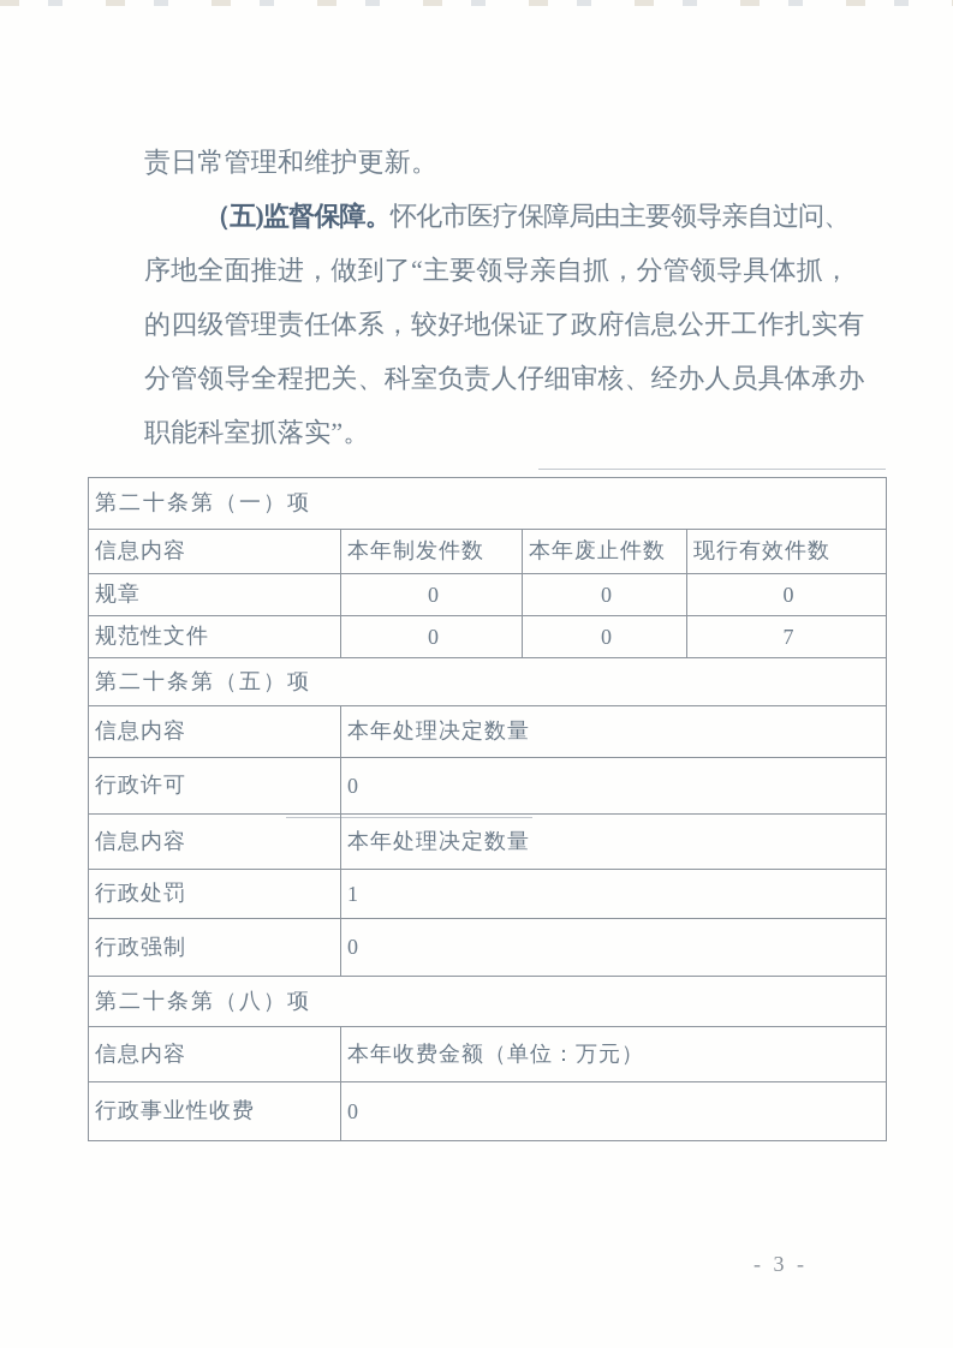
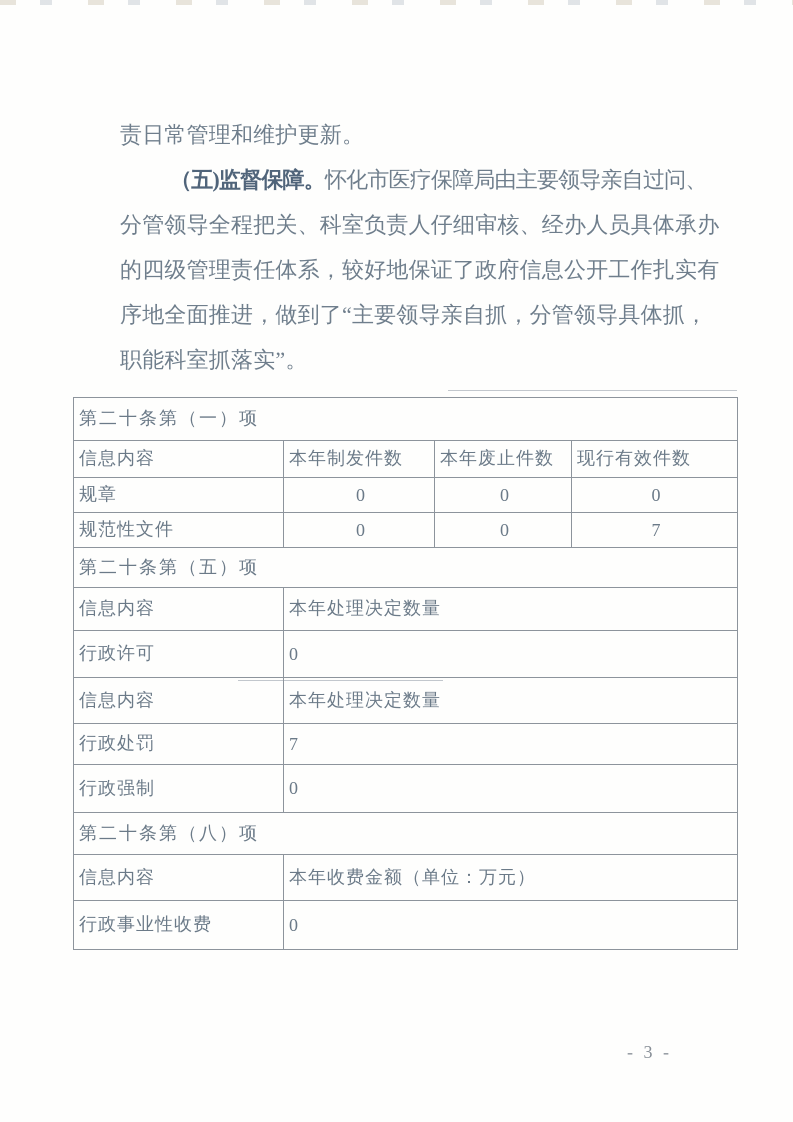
  责日常管理和维护更新。
  （五)监督保障。怀化市医疗保障局由主要领导亲自过问、
- 序地全面推进，做到了“主要领导亲自抓，分管领导具体抓，
+ 分管领导全程把关、科室负责人仔细审核、经办人员具体承办
  的四级管理责任体系，较好地保证了政府信息公开工作扎实有
- 分管领导全程把关、科室负责人仔细审核、经办人员具体承办
+ 序地全面推进，做到了“主要领导亲自抓，分管领导具体抓，
  职能科室抓落实”。
  第二十条第（一）项
  信息内容	本年制发件数	本年废止件数	现行有效件数
  规章	0	0	0
  规范性文件	0	0	7
  第二十条第（五）项
  信息内容	本年处理决定数量
  行政许可	0
  信息内容	本年处理决定数量
- 行政处罚	1
+ 行政处罚	7
  行政强制	0
  第二十条第（八）项
  信息内容	本年收费金额（单位：万元）
  行政事业性收费	0
  - 3 -
